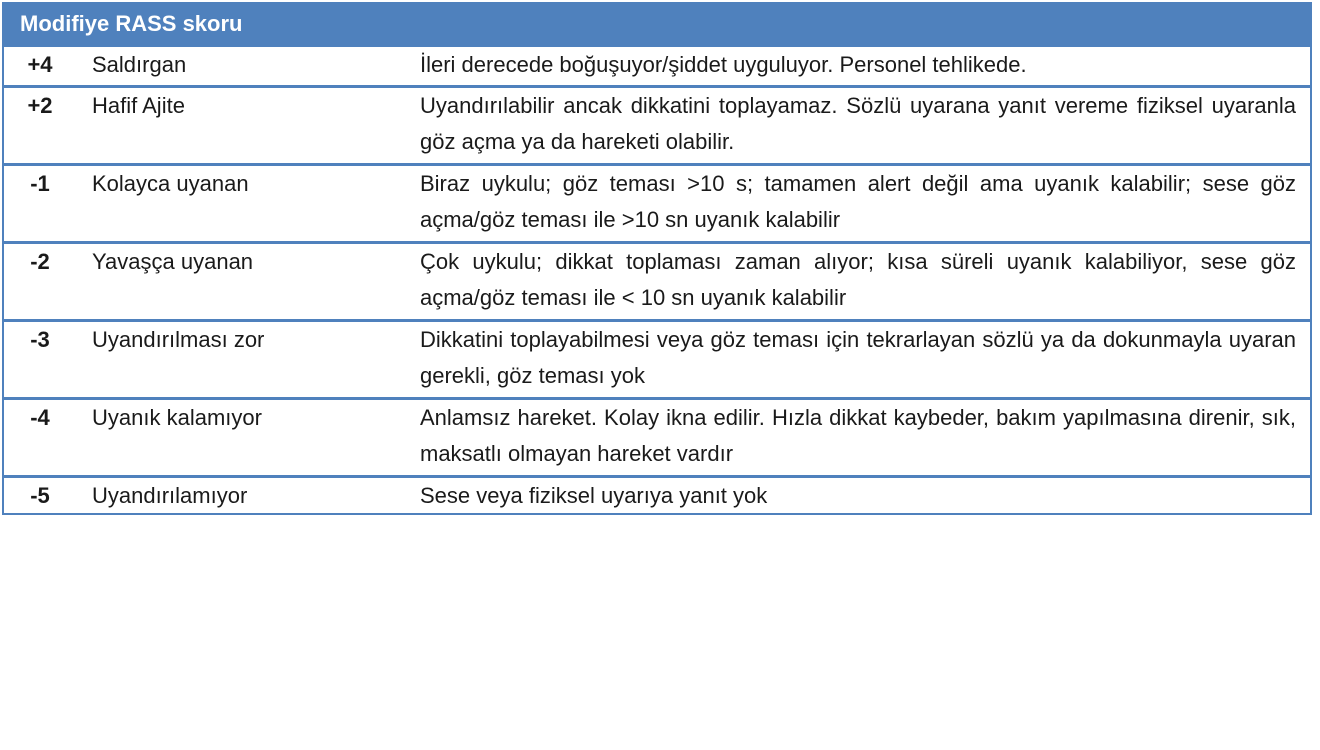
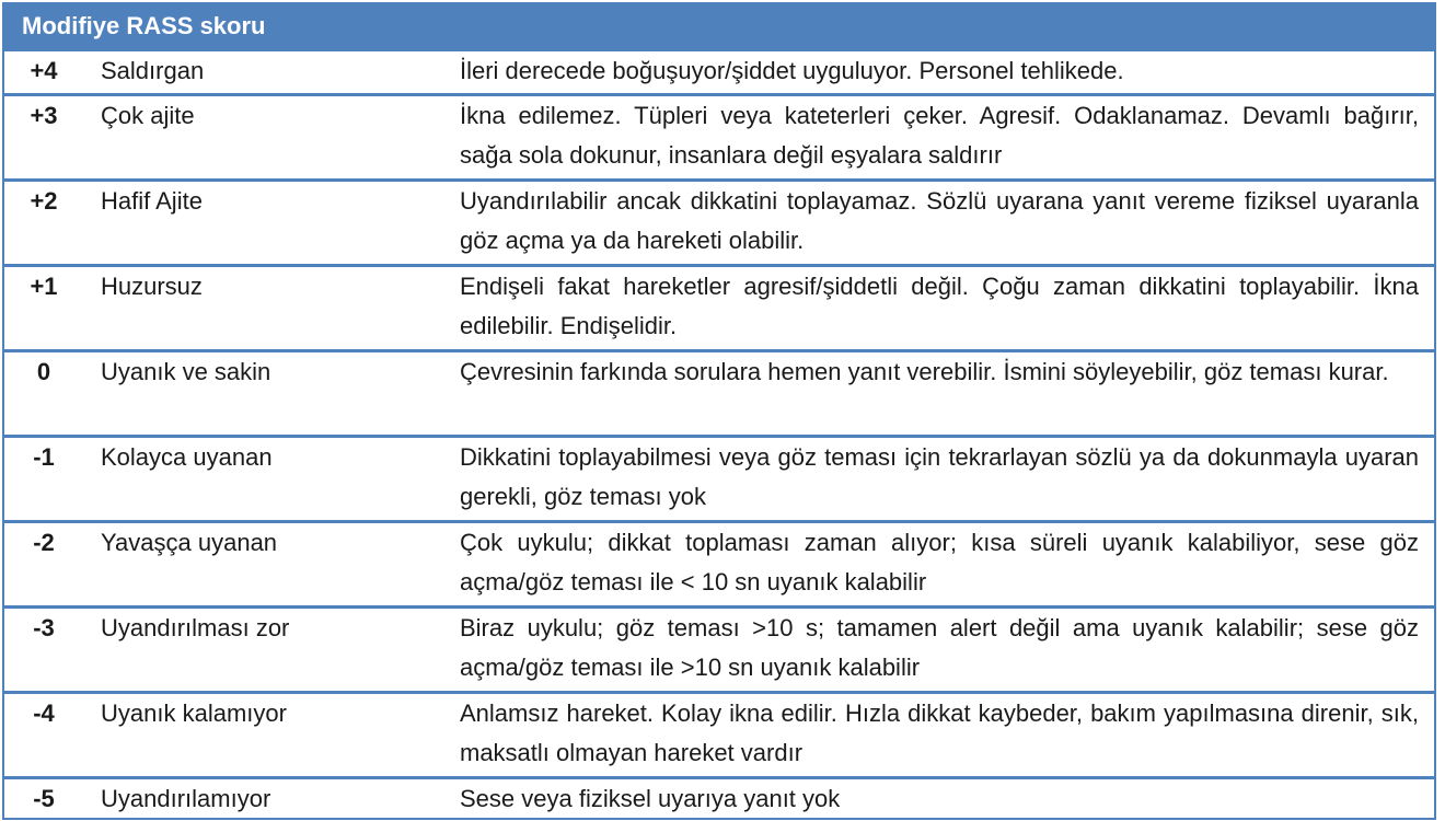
  Modifiye RASS skoru
  +4
  Saldırgan
  İleri derecede boğuşuyor/şiddet uyguluyor. Personel tehlikede.
+ +3
+ Çok ajite
+ İkna edilemez. Tüpleri veya kateterleri çeker. Agresif. Odaklanamaz. Devamlı bağırır, sağa sola dokunur, insanlara değil eşyalara saldırır
  +2
  Hafif Ajite
  Uyandırılabilir ancak dikkatini toplayamaz. Sözlü uyarana yanıt vereme fiziksel uyaranla göz açma ya da hareketi olabilir.
+ +1
+ Huzursuz
+ Endişeli fakat hareketler agresif/şiddetli değil. Çoğu zaman dikkatini toplayabilir. İkna edilebilir. Endişelidir.
+ 0
+ Uyanık ve sakin
+ Çevresinin farkında sorulara hemen yanıt verebilir. İsmini söyleyebilir, göz teması kurar.
  -1
  Kolayca uyanan
- Biraz uykulu; göz teması >10 s; tamamen alert değil ama uyanık kalabilir; sese göz açma/göz teması ile >10 sn uyanık kalabilir
+ Dikkatini toplayabilmesi veya göz teması için tekrarlayan sözlü ya da dokunmayla uyaran gerekli, göz teması yok
  -2
  Yavaşça uyanan
  Çok uykulu; dikkat toplaması zaman alıyor; kısa süreli uyanık kalabiliyor, sese göz açma/göz teması ile < 10 sn uyanık kalabilir
  -3
  Uyandırılması zor
- Dikkatini toplayabilmesi veya göz teması için tekrarlayan sözlü ya da dokunmayla uyaran gerekli, göz teması yok
+ Biraz uykulu; göz teması >10 s; tamamen alert değil ama uyanık kalabilir; sese göz açma/göz teması ile >10 sn uyanık kalabilir
  -4
  Uyanık kalamıyor
  Anlamsız hareket. Kolay ikna edilir. Hızla dikkat kaybeder, bakım yapılmasına direnir, sık, maksatlı olmayan hareket vardır
  -5
  Uyandırılamıyor
  Sese veya fiziksel uyarıya yanıt yok
